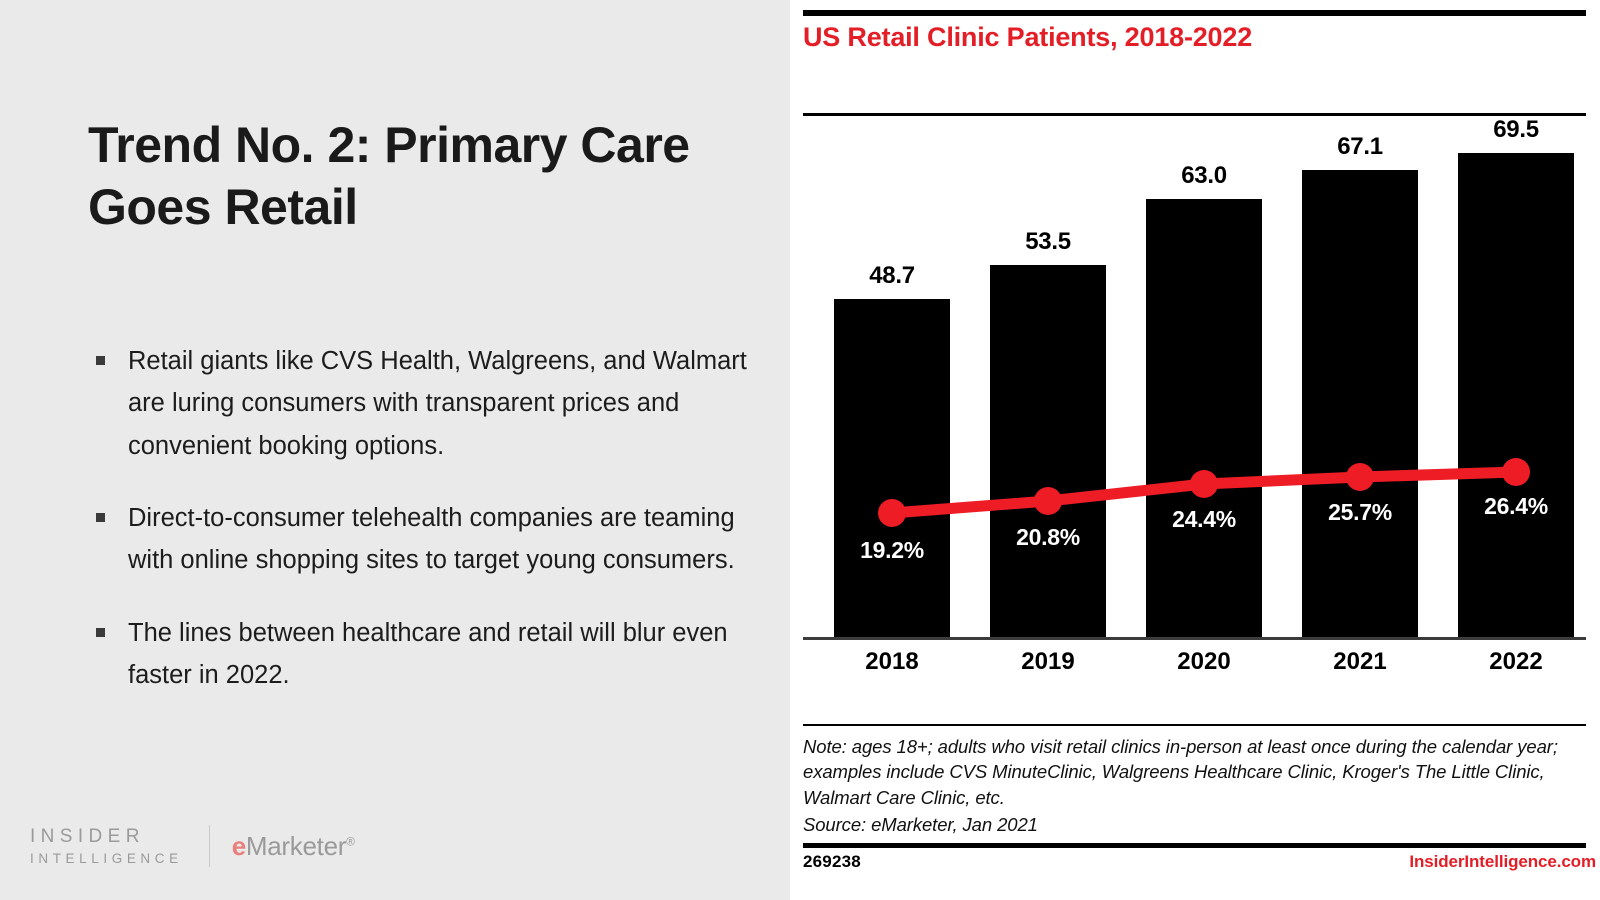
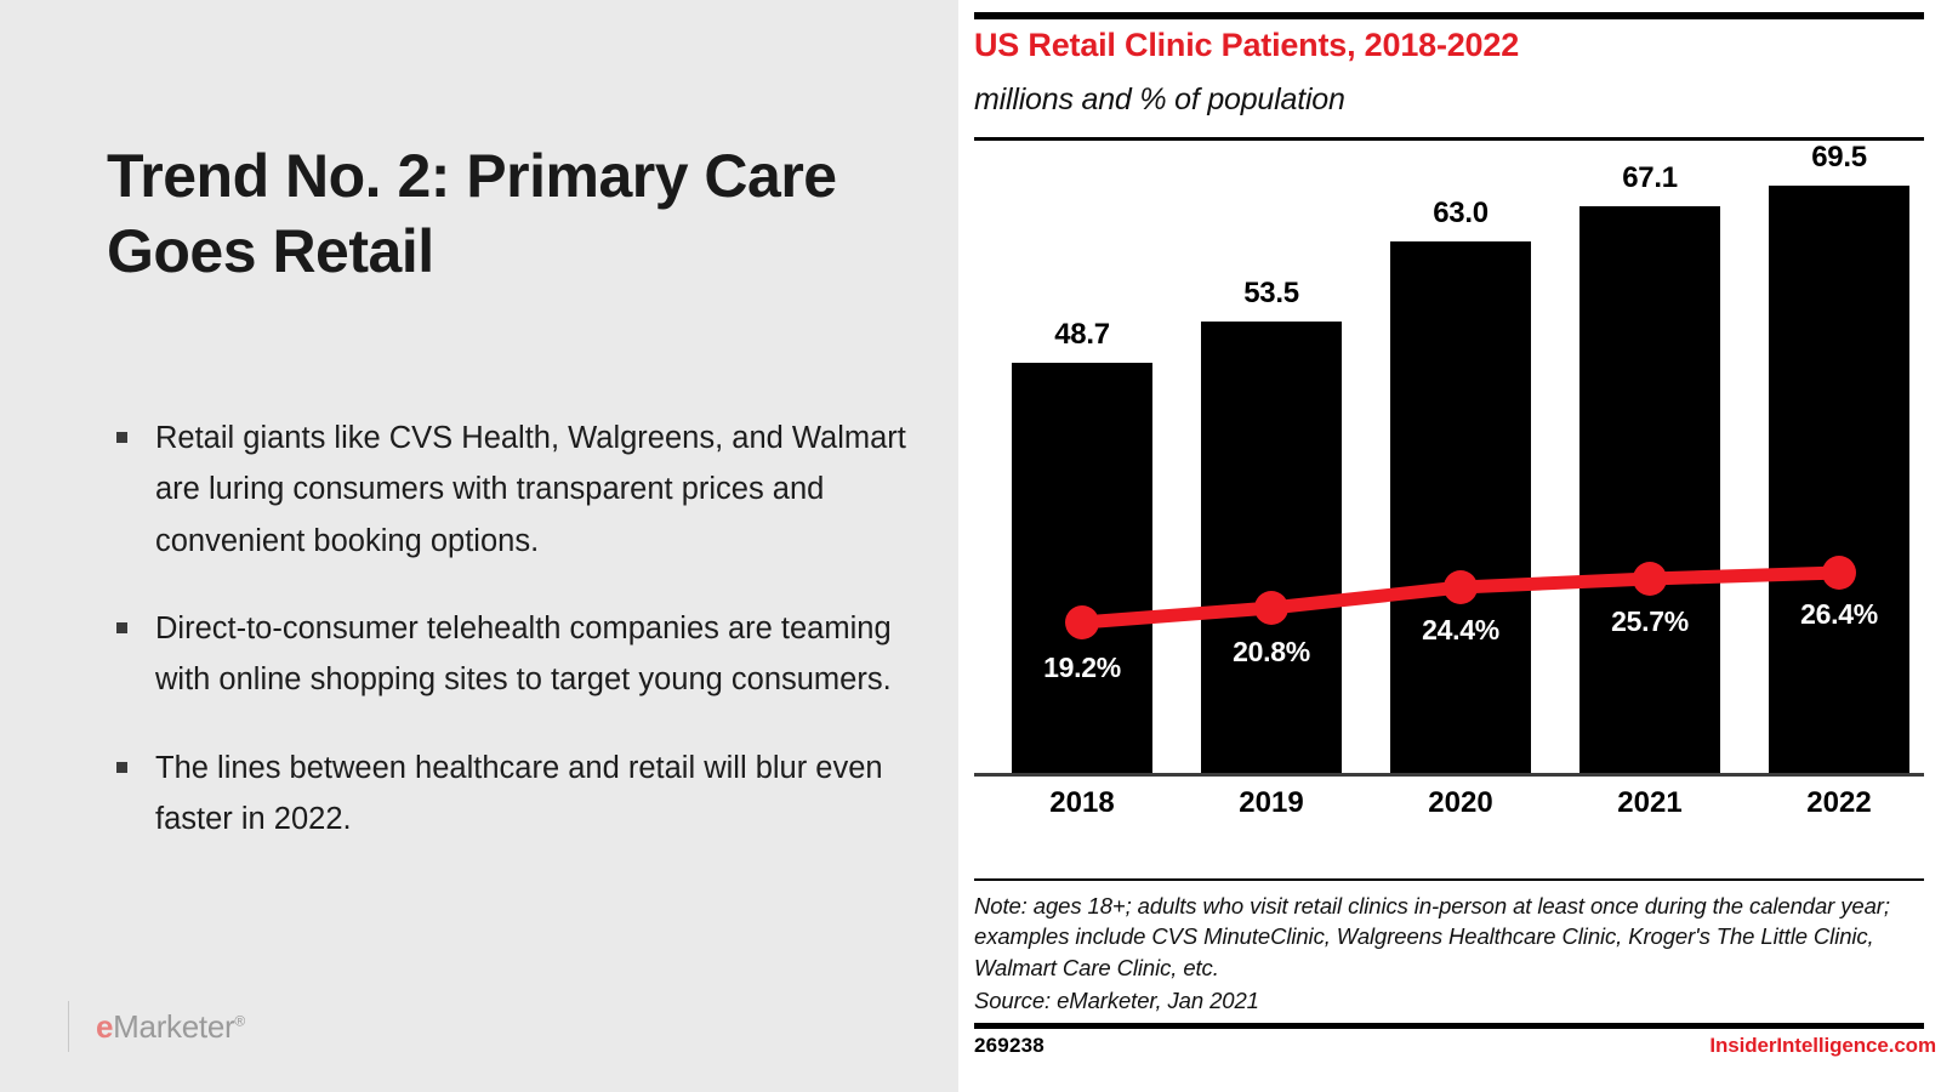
  Trend No. 2: Primary Care Goes Retail
  Retail giants like CVS Health, Walgreens, and Walmart are luring consumers with transparent prices and convenient booking options.
  Direct-to-consumer telehealth companies are teaming with online shopping sites to target young consumers.
  The lines between healthcare and retail will blur even faster in 2022.
- INSIDER
- INTELLIGENCE
  eMarketer®
  US Retail Clinic Patients, 2018-2022
+ millions and % of population
  48.7
  53.5
  63.0
  67.1
  69.5
  19.2%
  20.8%
  24.4%
  25.7%
  26.4%
  2018
  2019
  2020
  2021
  2022
  Note: ages 18+; adults who visit retail clinics in-person at least once during the calendar year; examples include CVS MinuteClinic, Walgreens Healthcare Clinic, Kroger's The Little Clinic, Walmart Care Clinic, etc.
  Source: eMarketer, Jan 2021
  269238
  InsiderIntelligence.com
